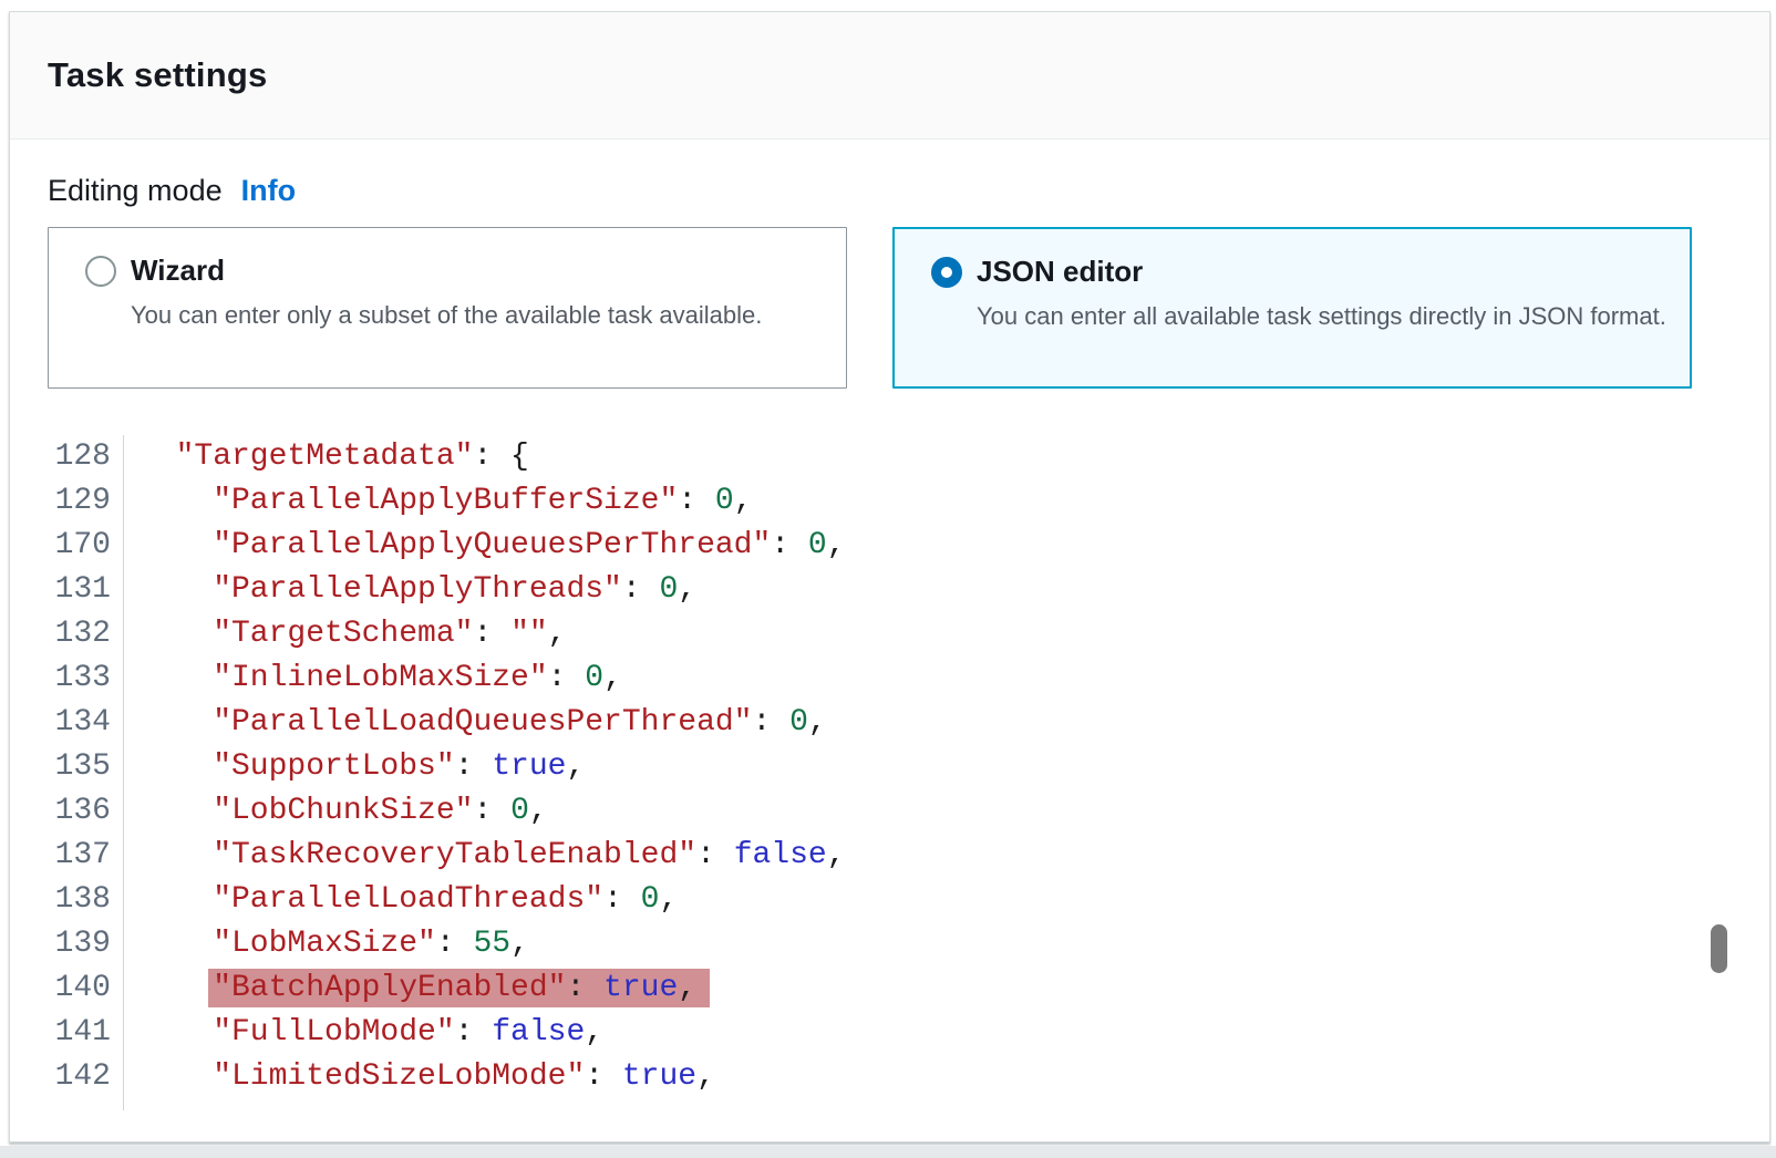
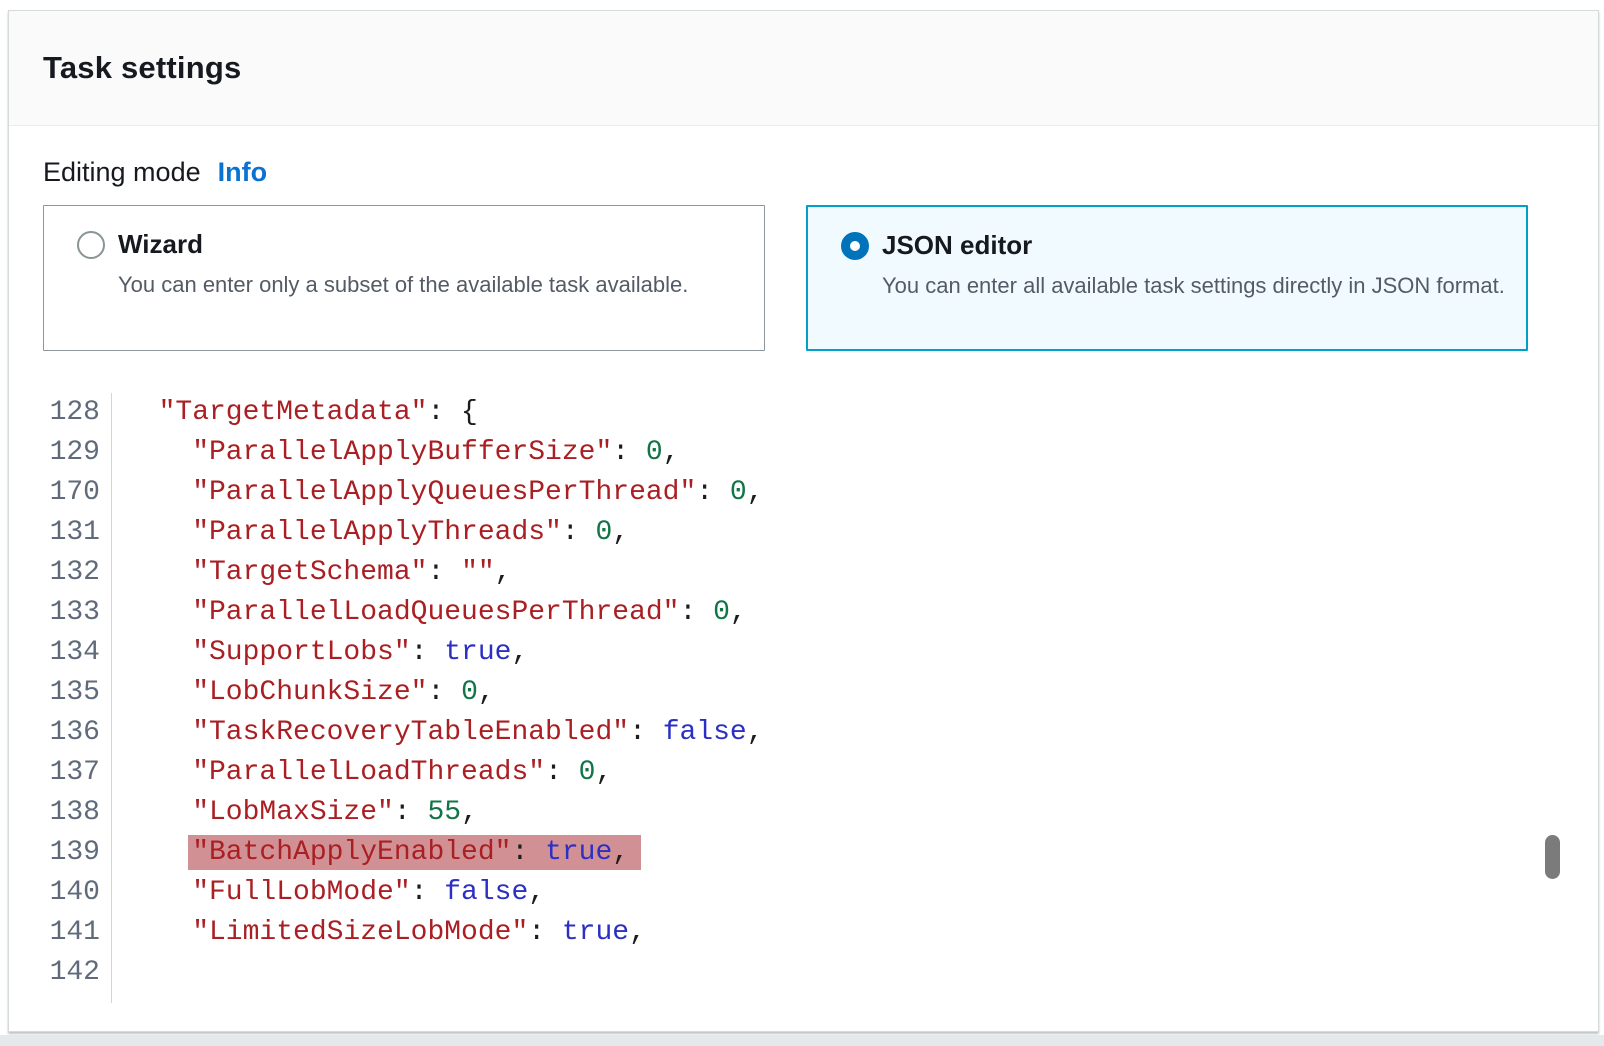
  Task settings
  Editing mode
  Info
  Wizard
  You can enter only a subset of the available task available.
  JSON editor
  You can enter all available task settings directly in JSON format.
  128
  129
  170
  131
  132
  133
  134
  135
  136
  137
  138
  139
  140
  141
  142
  "TargetMetadata": {
  "ParallelApplyBufferSize": 0,
  "ParallelApplyQueuesPerThread": 0,
  "ParallelApplyThreads": 0,
  "TargetSchema": "",
- "InlineLobMaxSize": 0,
  "ParallelLoadQueuesPerThread": 0,
  "SupportLobs": true,
  "LobChunkSize": 0,
  "TaskRecoveryTableEnabled": false,
  "ParallelLoadThreads": 0,
  "LobMaxSize": 55,
  "BatchApplyEnabled": true,
  "FullLobMode": false,
  "LimitedSizeLobMode": true,
